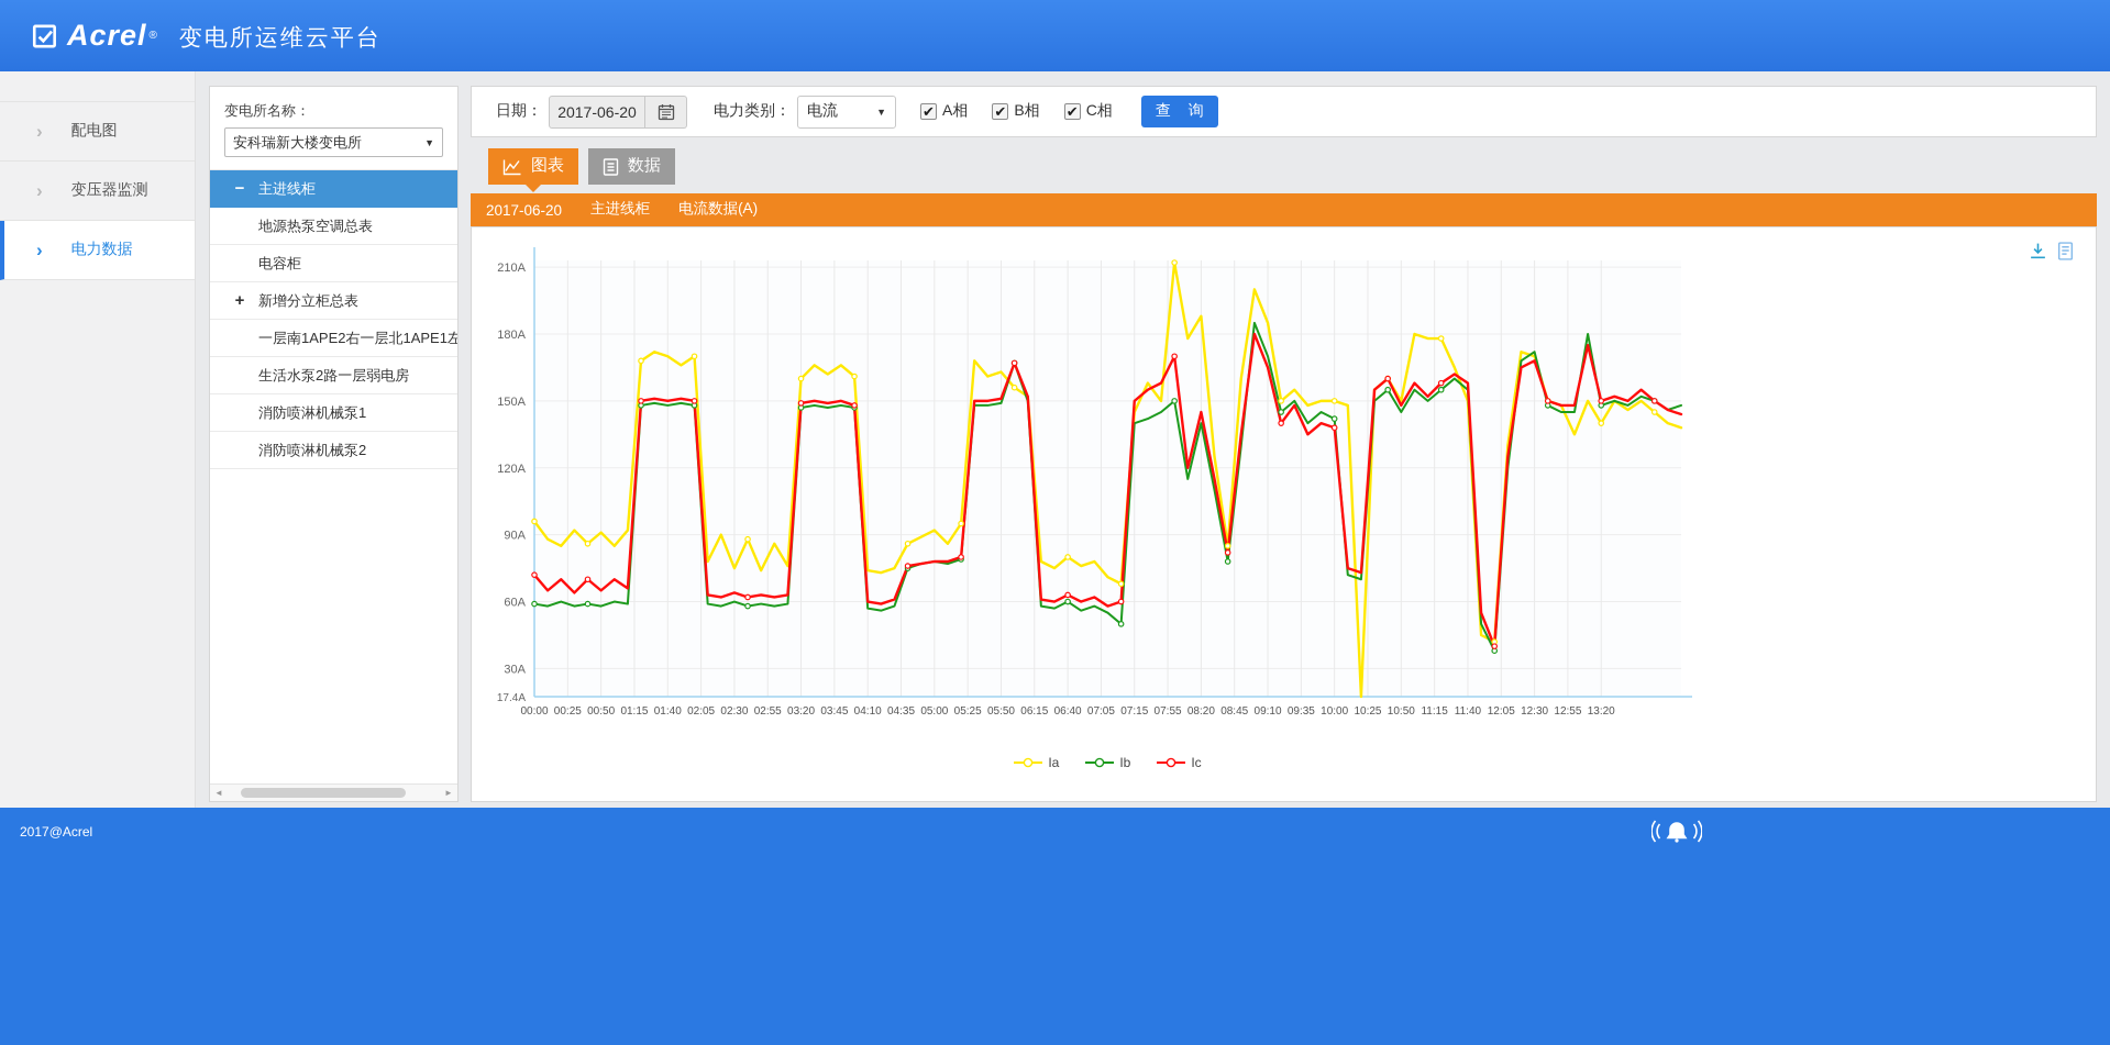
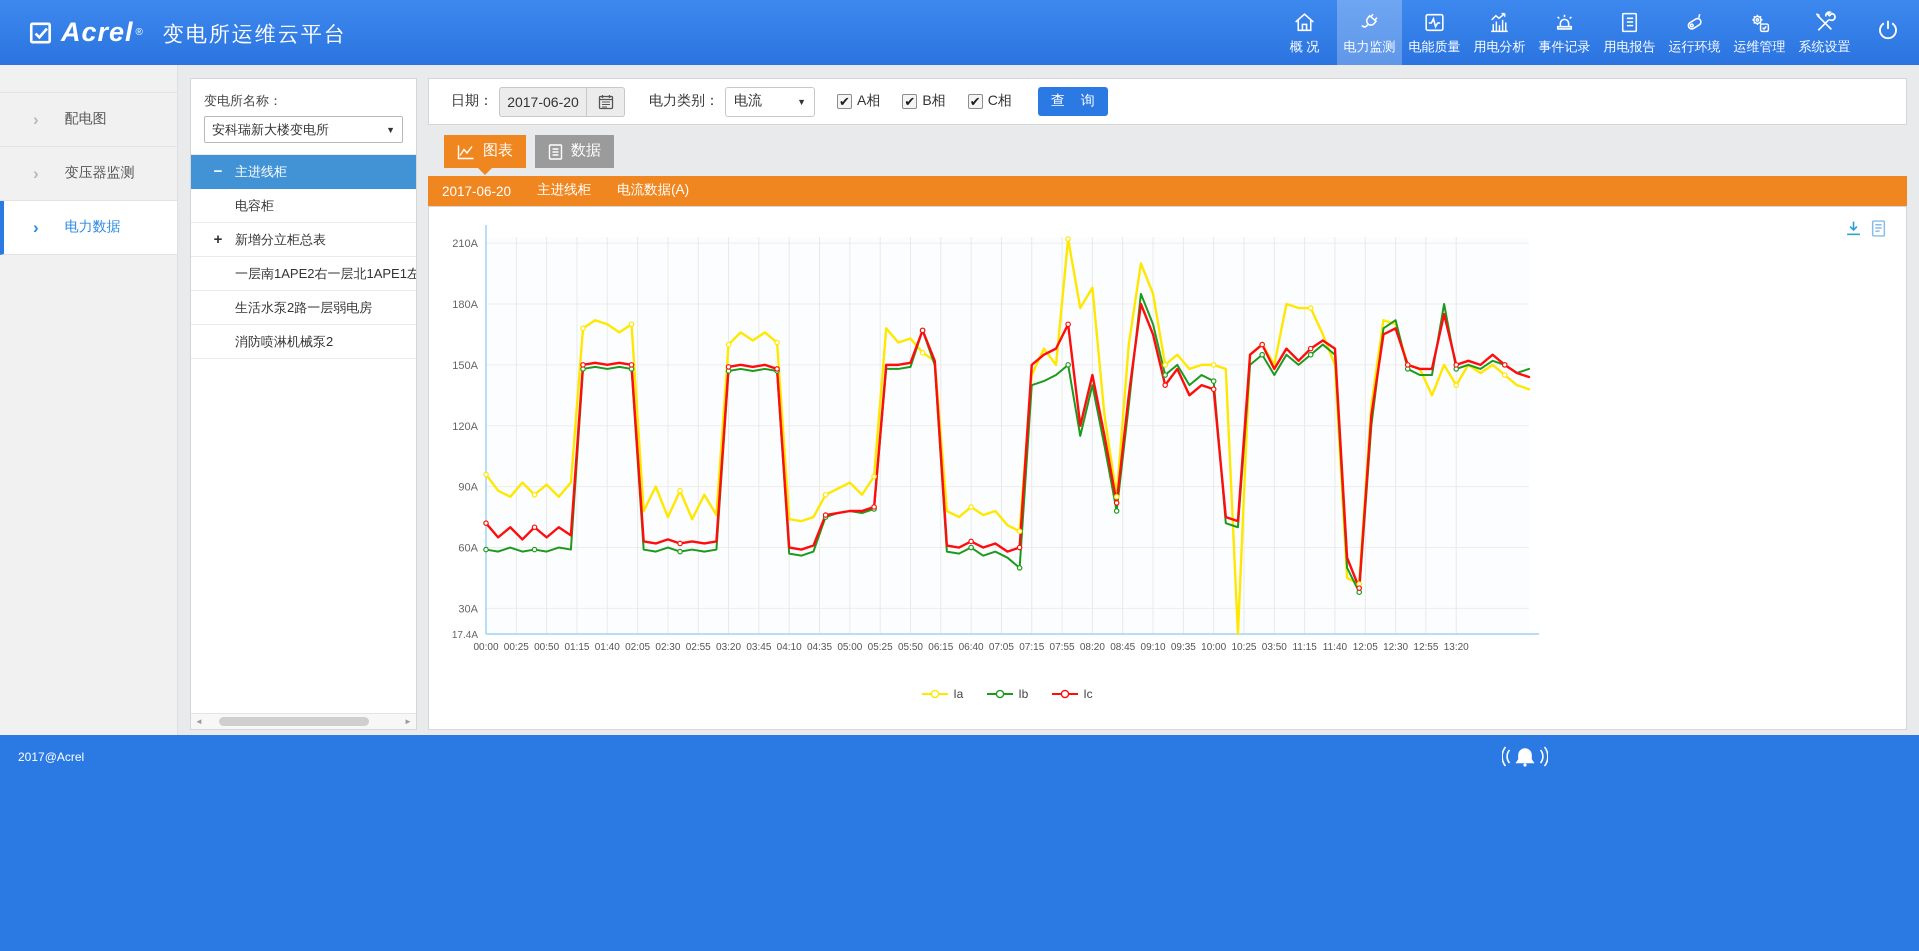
  Acrel
  ®
  变电所运维云平台
+ 概 况
+ 电力监测
+ 电能质量
+ 用电分析
+ 事件记录
+ 用电报告
+ 运行环境
+ 运维管理
+ 系统设置
  ›
  配电图
  ›
  变压器监测
  ›
  电力数据
  变电所名称：
  安科瑞新大楼变电所
  ▼
  −
  主进线柜
- 地源热泵空调总表
  电容柜
  +
  新增分立柜总表
  一层南1APE2右一层北1APE1左
  生活水泵2路一层弱电房
- 消防喷淋机械泵1
  消防喷淋机械泵2
  ◄
  ►
  日期：
  2017-06-20
  电力类别：
  电流
  ▼
  ✔
  A相
  ✔
  B相
  ✔
  C相
  查 询
  图表
  数据
  2017-06-20
  主进线柜
  电流数据(A)
  30A
  60A
  90A
  120A
  150A
  180A
  210A
  00:00
  00:25
  00:50
  01:15
  01:40
  02:05
  02:30
  02:55
  03:20
  03:45
  04:10
  04:35
  05:00
  05:25
  05:50
  06:15
  06:40
  07:05
  07:15
  07:55
  08:20
  08:45
  09:10
  09:35
  10:00
  10:25
- 10:50
+ 03:50
  11:15
  11:40
  12:05
  12:30
  12:55
  13:20
  17.4A
  Ia
  Ib
  Ic
  2017@Acrel
